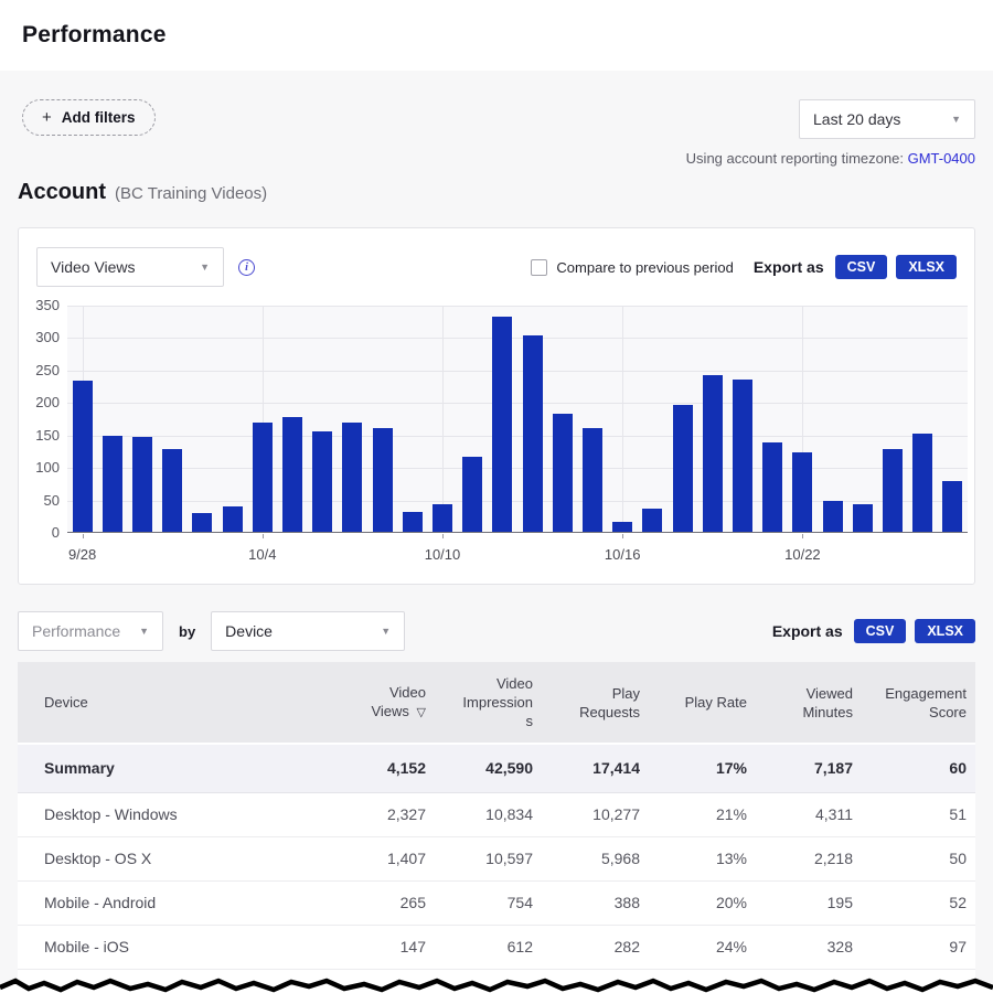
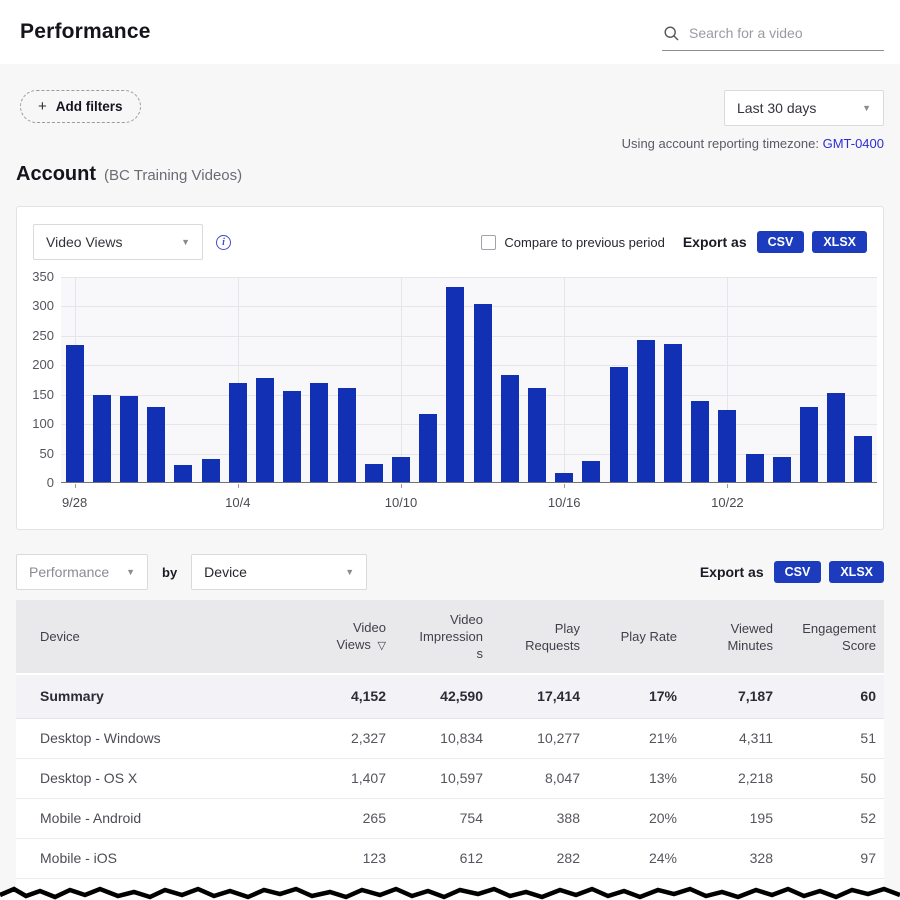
  Performance
+ Search for a video
  +
  Add filters
- Last 20 days
+ Last 30 days
  ▼
  Using account reporting timezone: GMT-0400
  Account
  (BC Training Videos)
  Video Views
  ▼
  i
  Compare to previous period
  Export as
  CSV
  XLSX
  0
  50
  100
  150
  200
  250
  300
  350
  9/28
  10/4
  10/10
  10/16
  10/22
  Performance
  ▼
  by
  Device
  ▼
  Export as
  CSV
  XLSX
  Device	Video Views ▽	Video Impressions	Play Requests	Play Rate	Viewed Minutes	Engagement Score
  Summary	4,152	42,590	17,414	17%	7,187	60
  Desktop - Windows	2,327	10,834	10,277	21%	4,311	51
- Desktop - OS X	1,407	10,597	5,968	13%	2,218	50
+ Desktop - OS X	1,407	10,597	8,047	13%	2,218	50
  Mobile - Android	265	754	388	20%	195	52
- Mobile - iOS	147	612	282	24%	328	97
+ Mobile - iOS	123	612	282	24%	328	97
